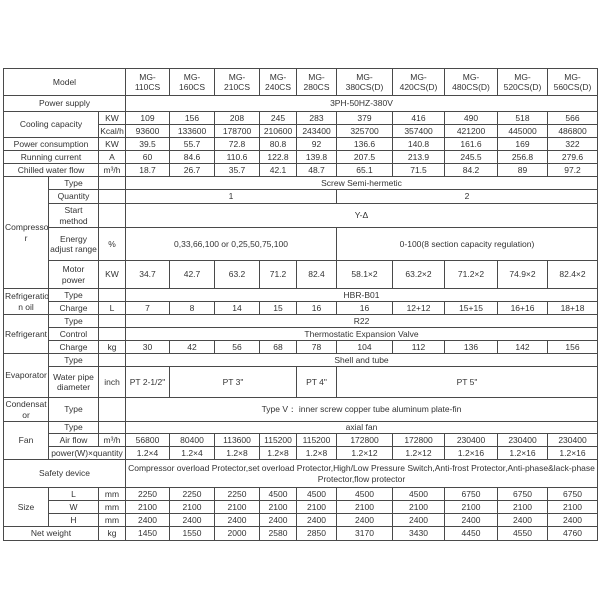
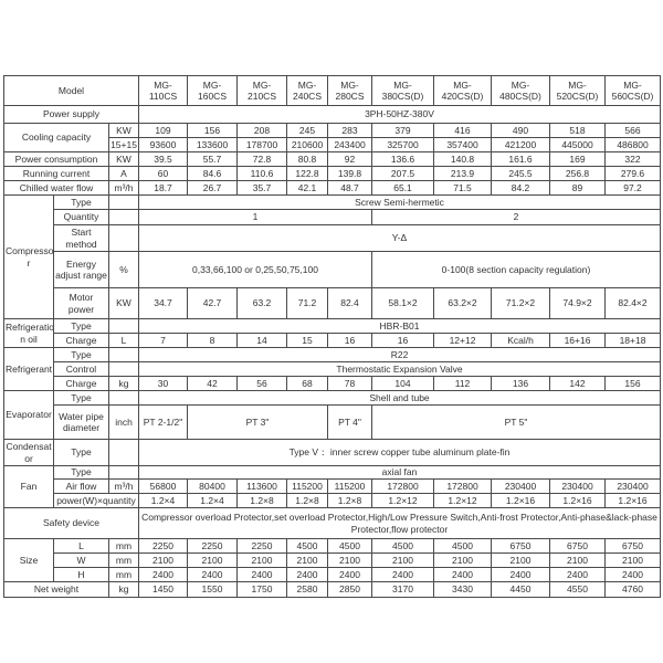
  Model	MG- 110CS	MG- 160CS	MG- 210CS	MG- 240CS	MG- 280CS	MG-380CS(D)	MG- 420CS(D)	MG- 480CS(D)	MG- 520CS(D)	MG- 560CS(D)
  Power supply	3PH-50HZ-380V
  Cooling capacity	KW	109	156	208	245	283	379	416	490	518	566
- Kcal/h	93600	133600	178700	210600	243400	325700	357400	421200	445000	486800
+ 15+15	93600	133600	178700	210600	243400	325700	357400	421200	445000	486800
  Power consumption	KW	39.5	55.7	72.8	80.8	92	136.6	140.8	161.6	169	322
  Running current	A	60	84.6	110.6	122.8	139.8	207.5	213.9	245.5	256.8	279.6
  Chilled water flow	m³/h	18.7	26.7	35.7	42.1	48.7	65.1	71.5	84.2	89	97.2
  Compresso r	Type		Screw Semi-hermetic
  Quantity		1	2
  Start method		Y-Δ
  Energy adjust range	%	0,33,66,100 or 0,25,50,75,100	0-100(8 section capacity regulation)
  Motor power	KW	34.7	42.7	63.2	71.2	82.4	58.1×2	63.2×2	71.2×2	74.9×2	82.4×2
  Refrigeratio n oil	Type		HBR-B01
- Charge	L	7	8	14	15	16	16	12+12	15+15	16+16	18+18
+ Charge	L	7	8	14	15	16	16	12+12	Kcal/h	16+16	18+18
  Refrigerant	Type		R22
  Control		Thermostatic Expansion Valve
  Charge	kg	30	42	56	68	78	104	112	136	142	156
  Evaporator	Type		Shell and tube
  Water pipe diameter	inch	PT 2-1/2"	PT 3"	PT 4"	PT 5"
  Condensat or	Type		Type V： inner screw copper tube aluminum plate-fin
  Fan	Type		axial fan
  Air flow	m³/h	56800	80400	113600	115200	115200	172800	172800	230400	230400	230400
  power(W)×quantity	1.2×4	1.2×4	1.2×8	1.2×8	1.2×8	1.2×12	1.2×12	1.2×16	1.2×16	1.2×16
  Safety device	Compressor overload Protector,set overload Protector,High/Low Pressure Switch,Anti-frost Protector,Anti-phase&lack-phase Protector,flow protector
  Size	L	mm	2250	2250	2250	4500	4500	4500	4500	6750	6750	6750
  W	mm	2100	2100	2100	2100	2100	2100	2100	2100	2100	2100
  H	mm	2400	2400	2400	2400	2400	2400	2400	2400	2400	2400
- Net weight	kg	1450	1550	2000	2580	2850	3170	3430	4450	4550	4760
+ Net weight	kg	1450	1550	1750	2580	2850	3170	3430	4450	4550	4760
